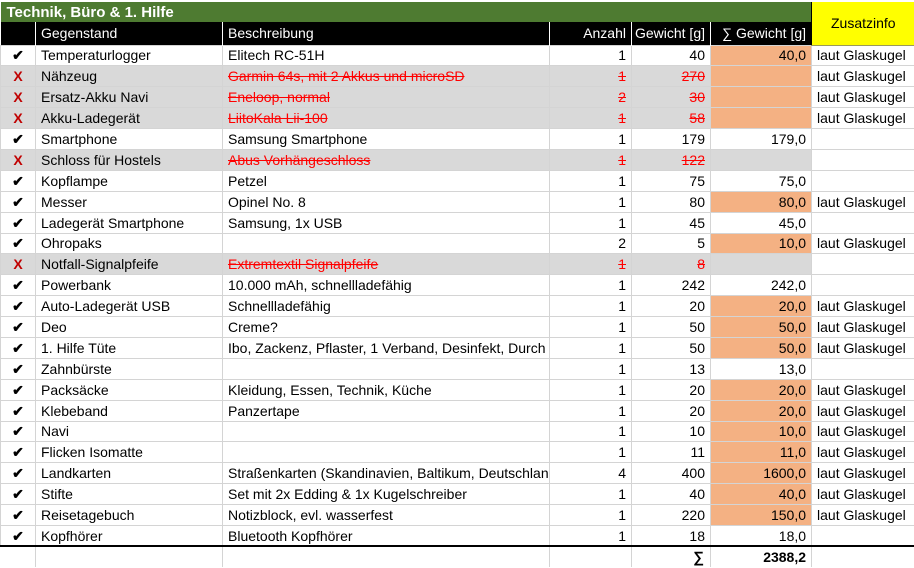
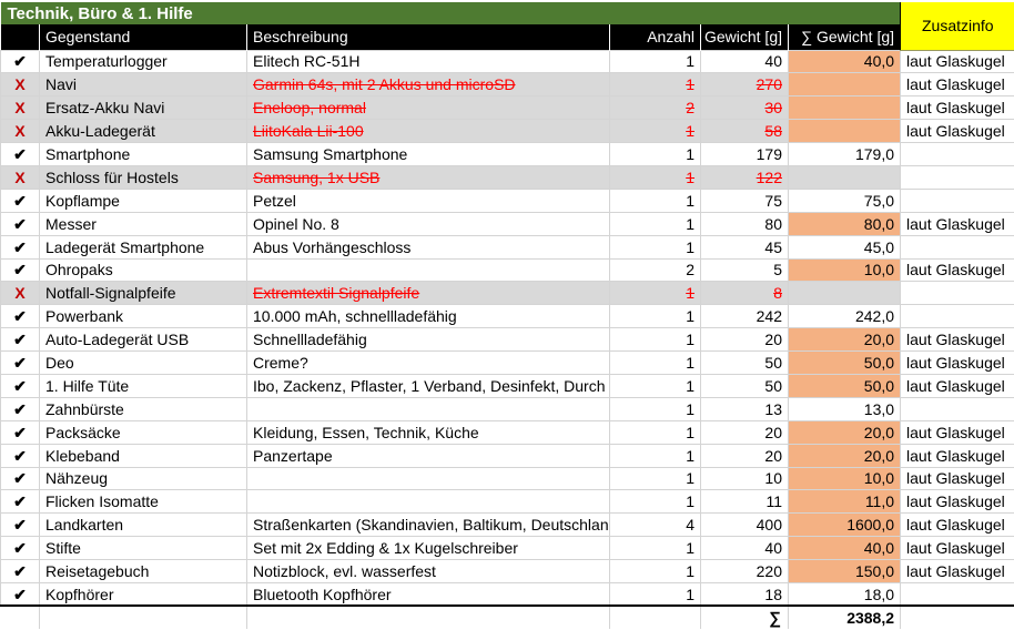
  Technik, Büro & 1. Hilfe	Zusatzinfo
  	Gegenstand	Beschreibung	Anzahl	Gewicht [g]	∑ Gewicht [g]
  ✔	Temperaturlogger	Elitech RC-51H	1	40	40,0	laut Glaskugel
- X	Nähzeug	Garmin 64s, mit 2 Akkus und microSD	1	270		laut Glaskugel
+ X	Navi	Garmin 64s, mit 2 Akkus und microSD	1	270		laut Glaskugel
  X	Ersatz-Akku Navi	Eneloop, normal	2	30		laut Glaskugel
  X	Akku-Ladegerät	LiitoKala Lii-100	1	58		laut Glaskugel
  ✔	Smartphone	Samsung Smartphone	1	179	179,0
- X	Schloss für Hostels	Abus Vorhängeschloss	1	122
+ X	Schloss für Hostels	Samsung, 1x USB	1	122
  ✔	Kopflampe	Petzel	1	75	75,0
  ✔	Messer	Opinel No. 8	1	80	80,0	laut Glaskugel
- ✔	Ladegerät Smartphone	Samsung, 1x USB	1	45	45,0
+ ✔	Ladegerät Smartphone	Abus Vorhängeschloss	1	45	45,0
  ✔	Ohropaks		2	5	10,0	laut Glaskugel
  X	Notfall-Signalpfeife	Extremtextil Signalpfeife	1	8
  ✔	Powerbank	10.000 mAh, schnellladefähig	1	242	242,0
  ✔	Auto-Ladegerät USB	Schnellladefähig	1	20	20,0	laut Glaskugel
  ✔	Deo	Creme?	1	50	50,0	laut Glaskugel
  ✔	1. Hilfe Tüte	Ibo, Zackenz, Pflaster, 1 Verband, Desinfekt, Durch	1	50	50,0	laut Glaskugel
  ✔	Zahnbürste		1	13	13,0
  ✔	Packsäcke	Kleidung, Essen, Technik, Küche	1	20	20,0	laut Glaskugel
  ✔	Klebeband	Panzertape	1	20	20,0	laut Glaskugel
- ✔	Navi		1	10	10,0	laut Glaskugel
+ ✔	Nähzeug		1	10	10,0	laut Glaskugel
  ✔	Flicken Isomatte		1	11	11,0	laut Glaskugel
  ✔	Landkarten	Straßenkarten (Skandinavien, Baltikum, Deutschlan	4	400	1600,0	laut Glaskugel
  ✔	Stifte	Set mit 2x Edding & 1x Kugelschreiber	1	40	40,0	laut Glaskugel
  ✔	Reisetagebuch	Notizblock, evl. wasserfest	1	220	150,0	laut Glaskugel
  ✔	Kopfhörer	Bluetooth Kopfhörer	1	18	18,0
  				∑	2388,2
